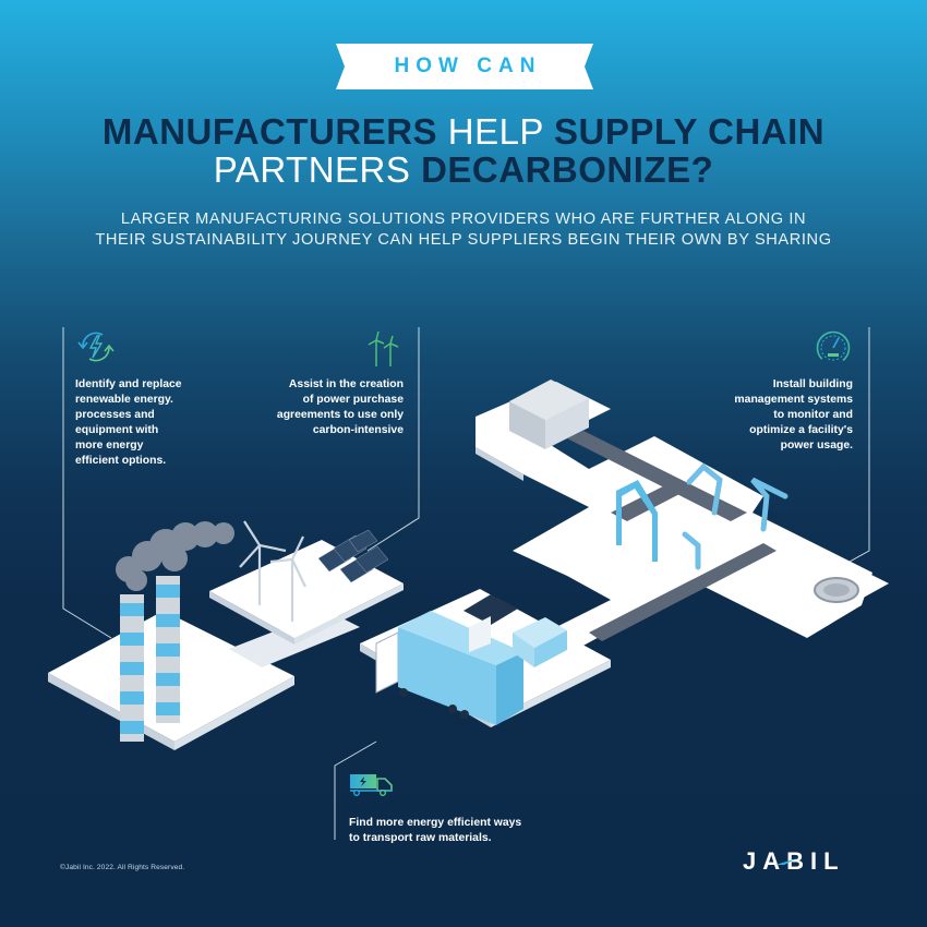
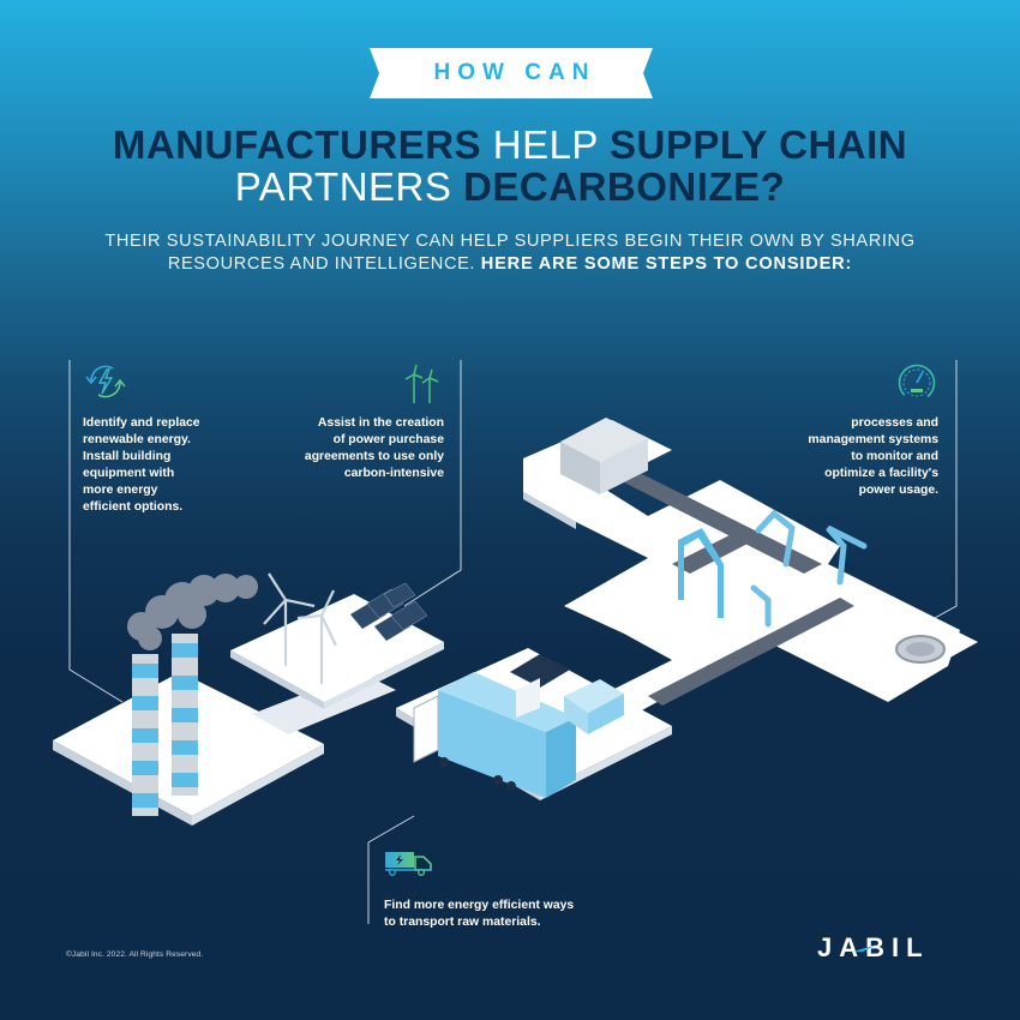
  HOW CAN
  MANUFACTURERS HELP SUPPLY CHAIN
  PARTNERS DECARBONIZE?
- LARGER MANUFACTURING SOLUTIONS PROVIDERS WHO ARE FURTHER ALONG IN
  THEIR SUSTAINABILITY JOURNEY CAN HELP SUPPLIERS BEGIN THEIR OWN BY SHARING
+ RESOURCES AND INTELLIGENCE. HERE ARE SOME STEPS TO CONSIDER:
  Identify and replace
  renewable energy.
- processes and
+ Install building
  equipment with
  more energy
  efficient options.
  Assist in the creation
  of power purchase
  agreements to use only
  carbon-intensive
- Install building
+ processes and
  management systems
  to monitor and
  optimize a facility's
  power usage.
  Find more energy efficient ways
  to transport raw materials.
  JABIL
